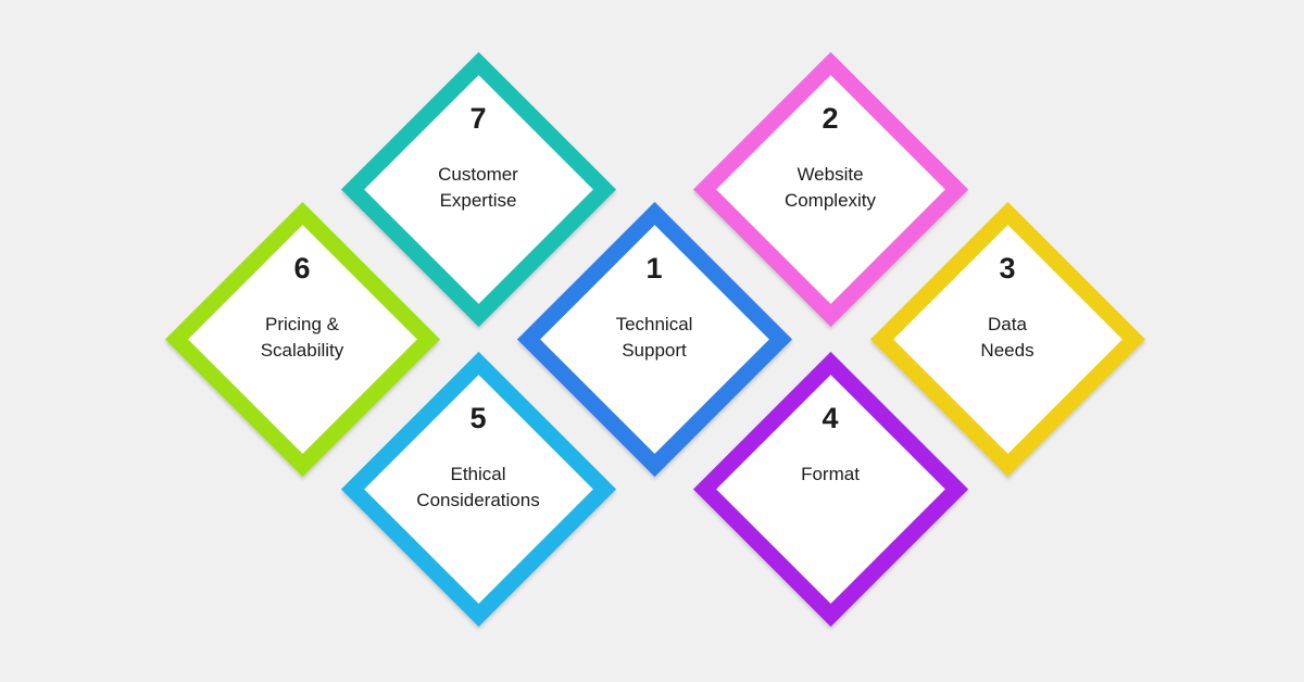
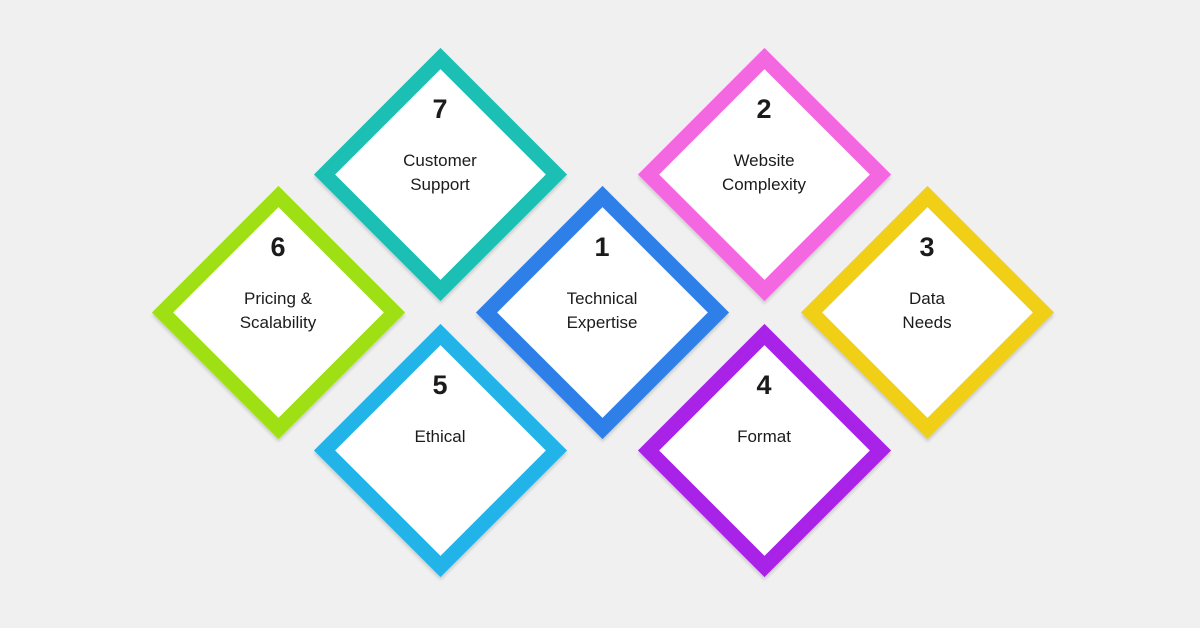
  7
  Customer
- Expertise
+ Support
  6
  Pricing &
  Scalability
  5
  Ethical
- Considerations
  3
  Data
  Needs
  4
  Format
  2
  Website
  Complexity
  1
  Technical
- Support
+ Expertise
